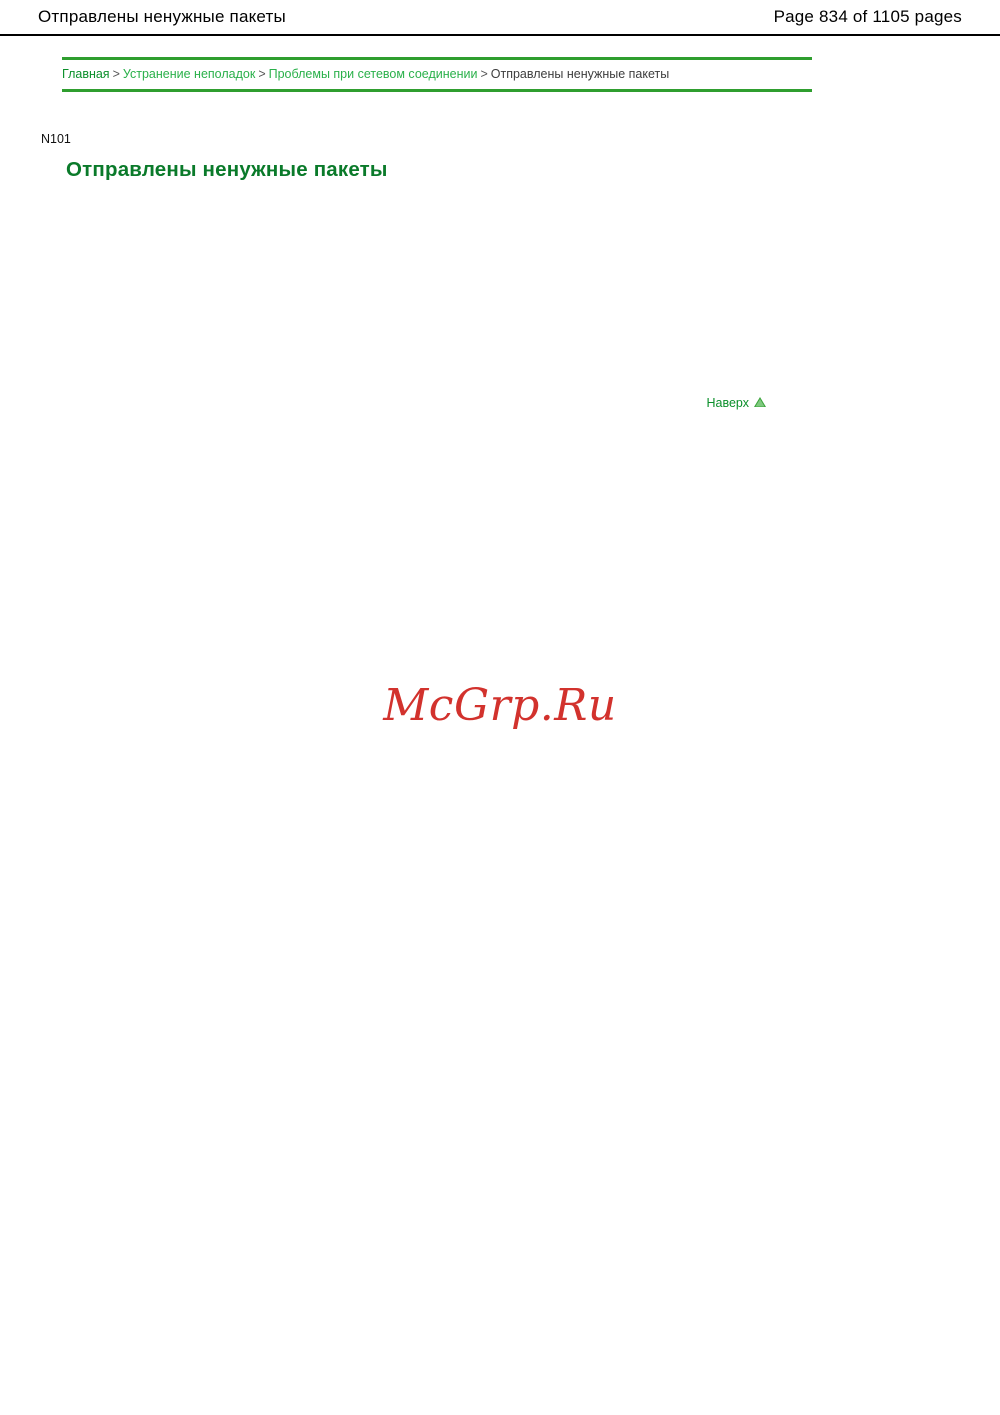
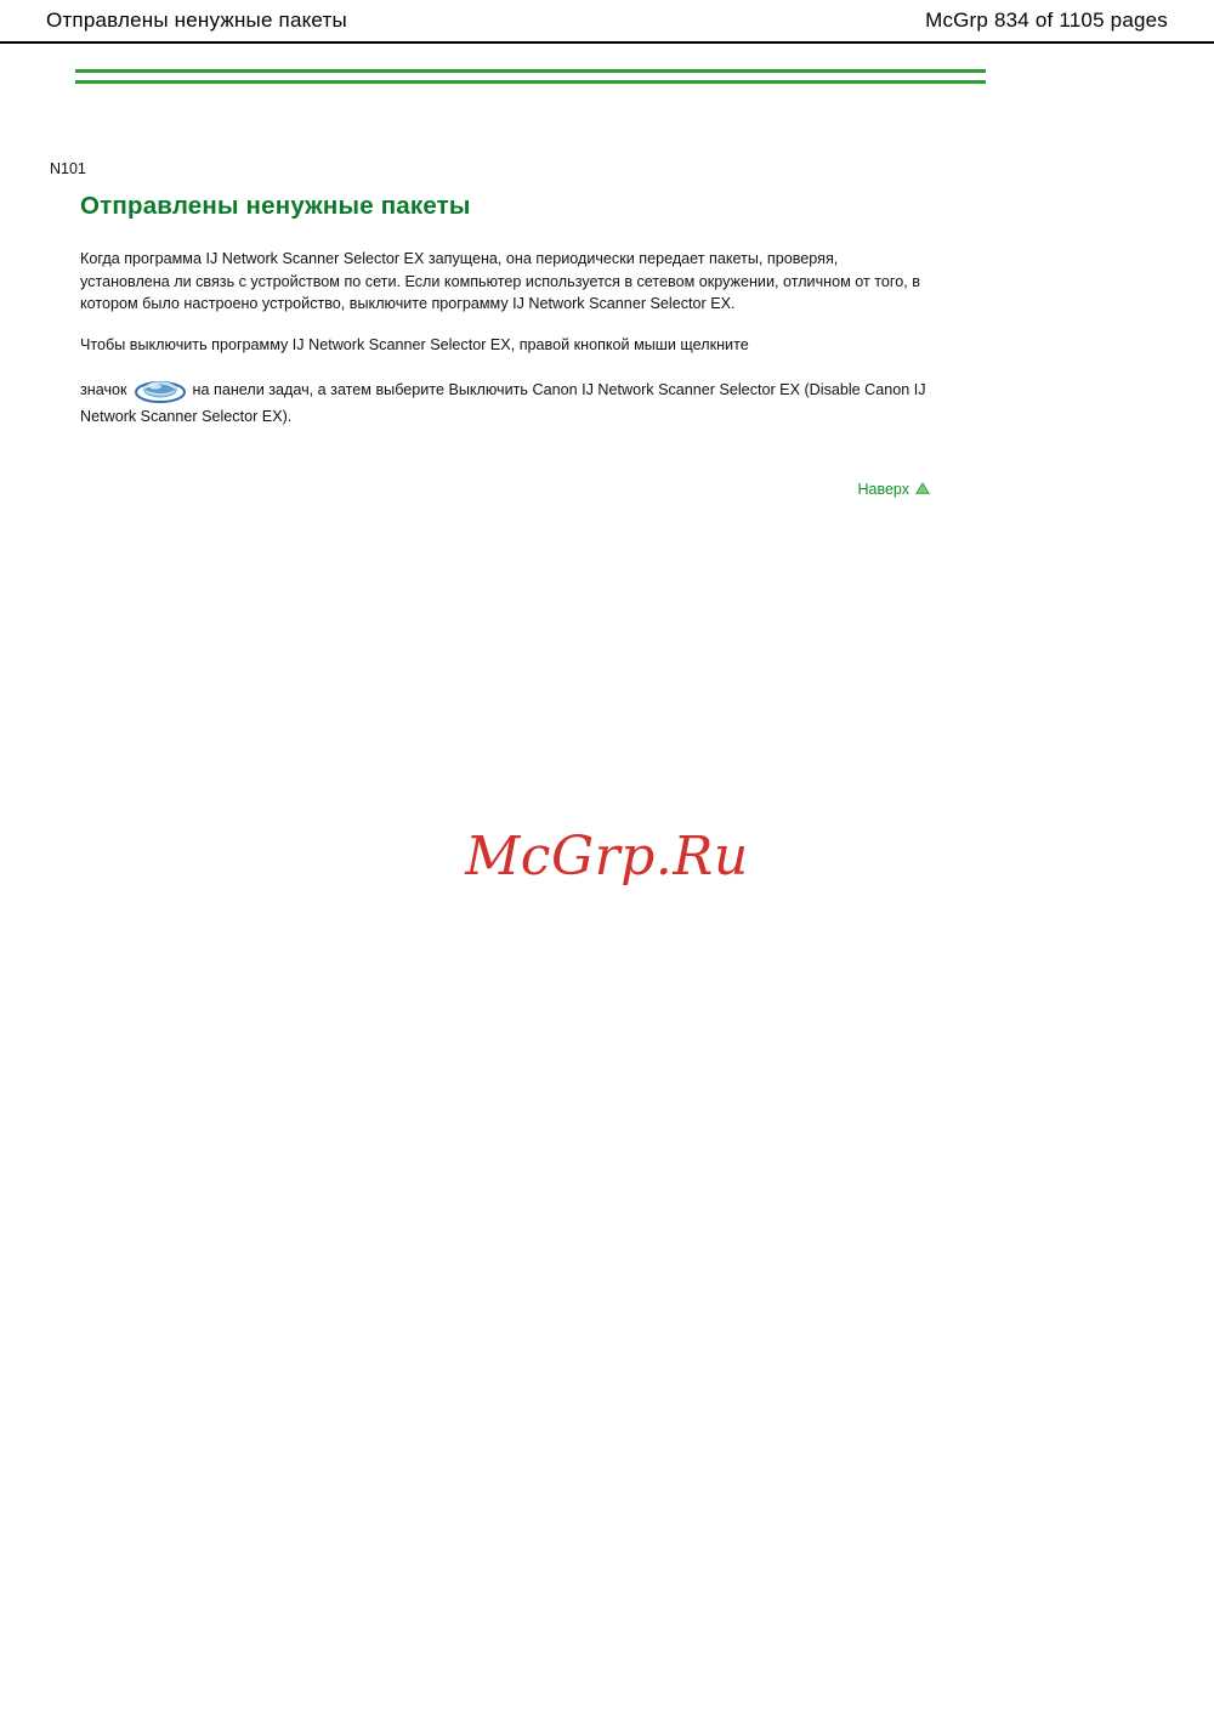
  Отправлены ненужные пакеты
- Page 834 of 1105 pages
+ McGrp 834 of 1105 pages
- Главная > Устранение неполадок > Проблемы при сетевом соединении > Отправлены ненужные пакеты
  N101
  Отправлены ненужные пакеты
+ Когда программа IJ Network Scanner Selector EX запущена, она периодически передает пакеты, проверяя, установлена ли связь с устройством по сети. Если компьютер используется в сетевом окружении, отличном от того, в котором было настроено устройство, выключите программу IJ Network Scanner Selector EX.
+ Чтобы выключить программу IJ Network Scanner Selector EX, правой кнопкой мыши щелкните
+ значок на панели задач, а затем выберите Выключить Canon IJ Network Scanner Selector EX (Disable Canon IJ Network Scanner Selector EX).
  Наверх
  McGrp.Ru
